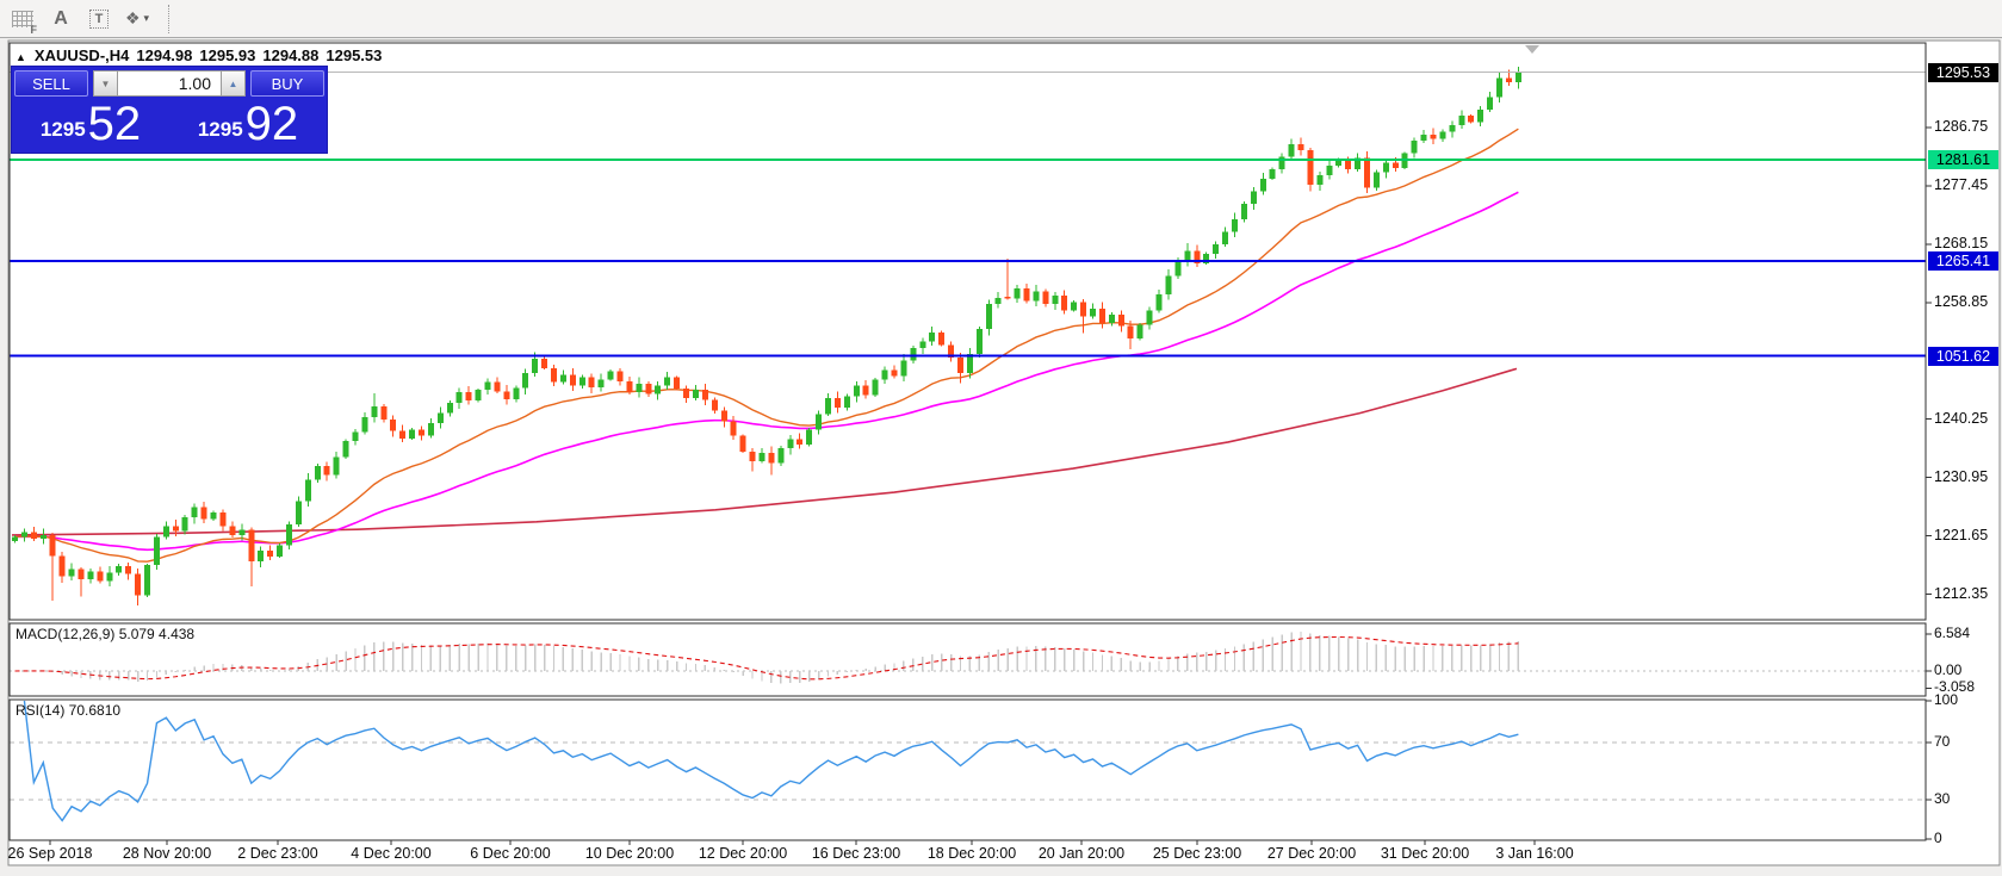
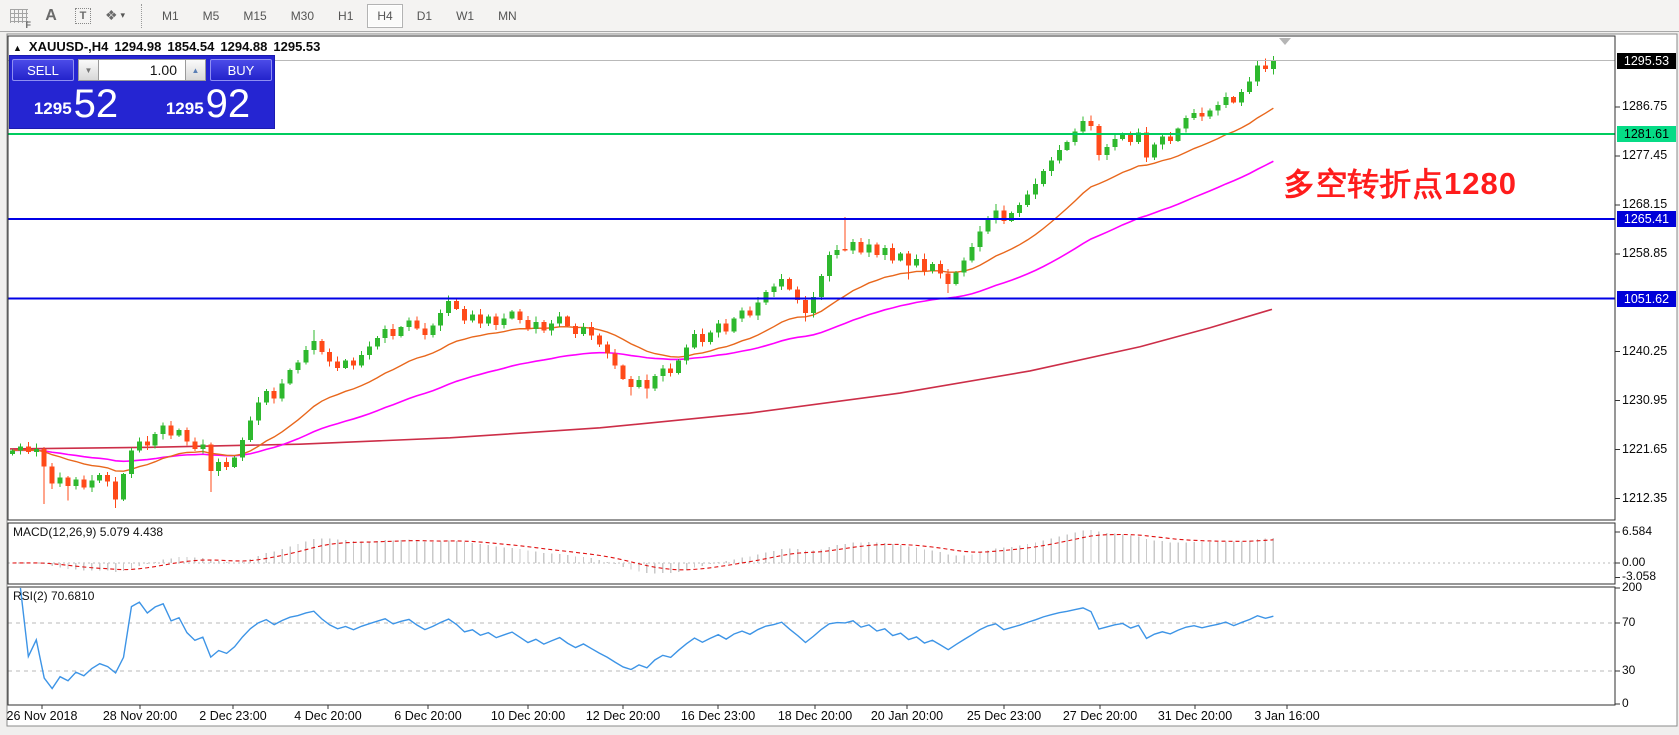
  F
  A
  T
  ❖
  ▾
+ M1
+ M5
+ M15
+ M30
+ H1
+ H4
+ D1
+ W1
+ MN
- ▲ XAUUSD-,H4 1294.98 1295.93 1294.88 1295.53
+ ▲ XAUUSD-,H4 1294.98 1854.54 1294.88 1295.53
  SELL
  ▼
  1.00
  ▲
  BUY
  1295
  52
  1295
  92
+ 多空转折点1280
  MACD(12,26,9) 5.079 4.438
- RSI(14) 70.6810
+ RSI(2) 70.6810
  1286.75
  1277.45
  1268.15
  1258.85
  1240.25
  1230.95
  1221.65
  1212.35
  6.584
  0.00
  -3.058
- 100
+ 200
  70
  30
  0
- 26 Sep 2018
+ 26 Nov 2018
  28 Nov 20:00
  2 Dec 23:00
  4 Dec 20:00
  6 Dec 20:00
  10 Dec 20:00
  12 Dec 20:00
  16 Dec 23:00
  18 Dec 20:00
  20 Jan 20:00
  25 Dec 23:00
  27 Dec 20:00
  31 Dec 20:00
  3 Jan 16:00
  1281.61
  1265.41
  1051.62
  1295.53
